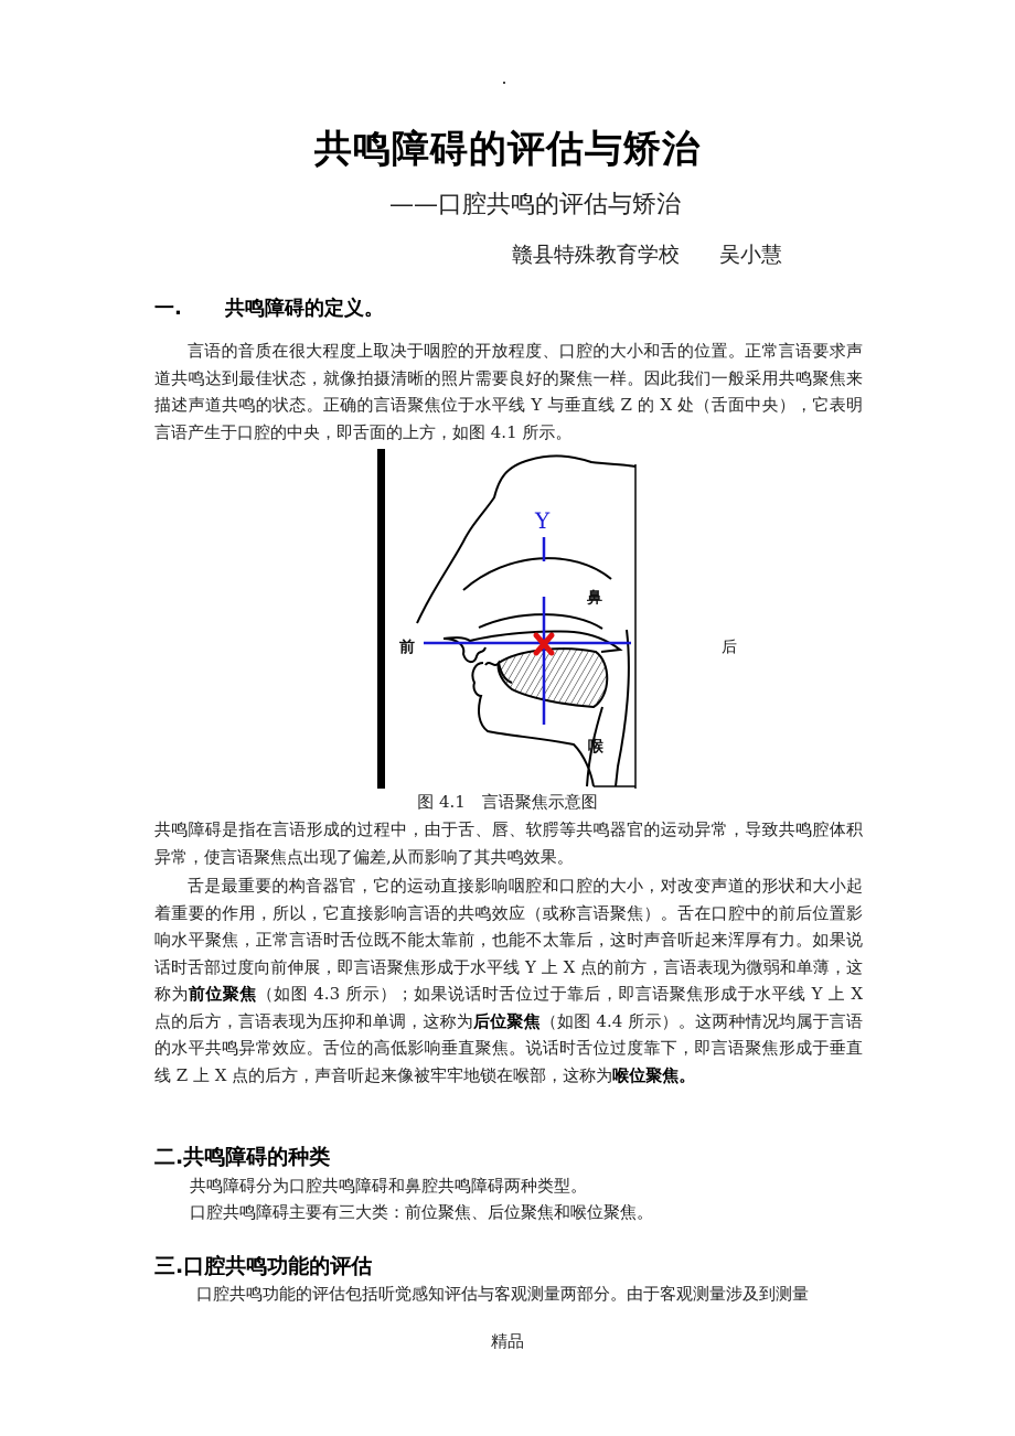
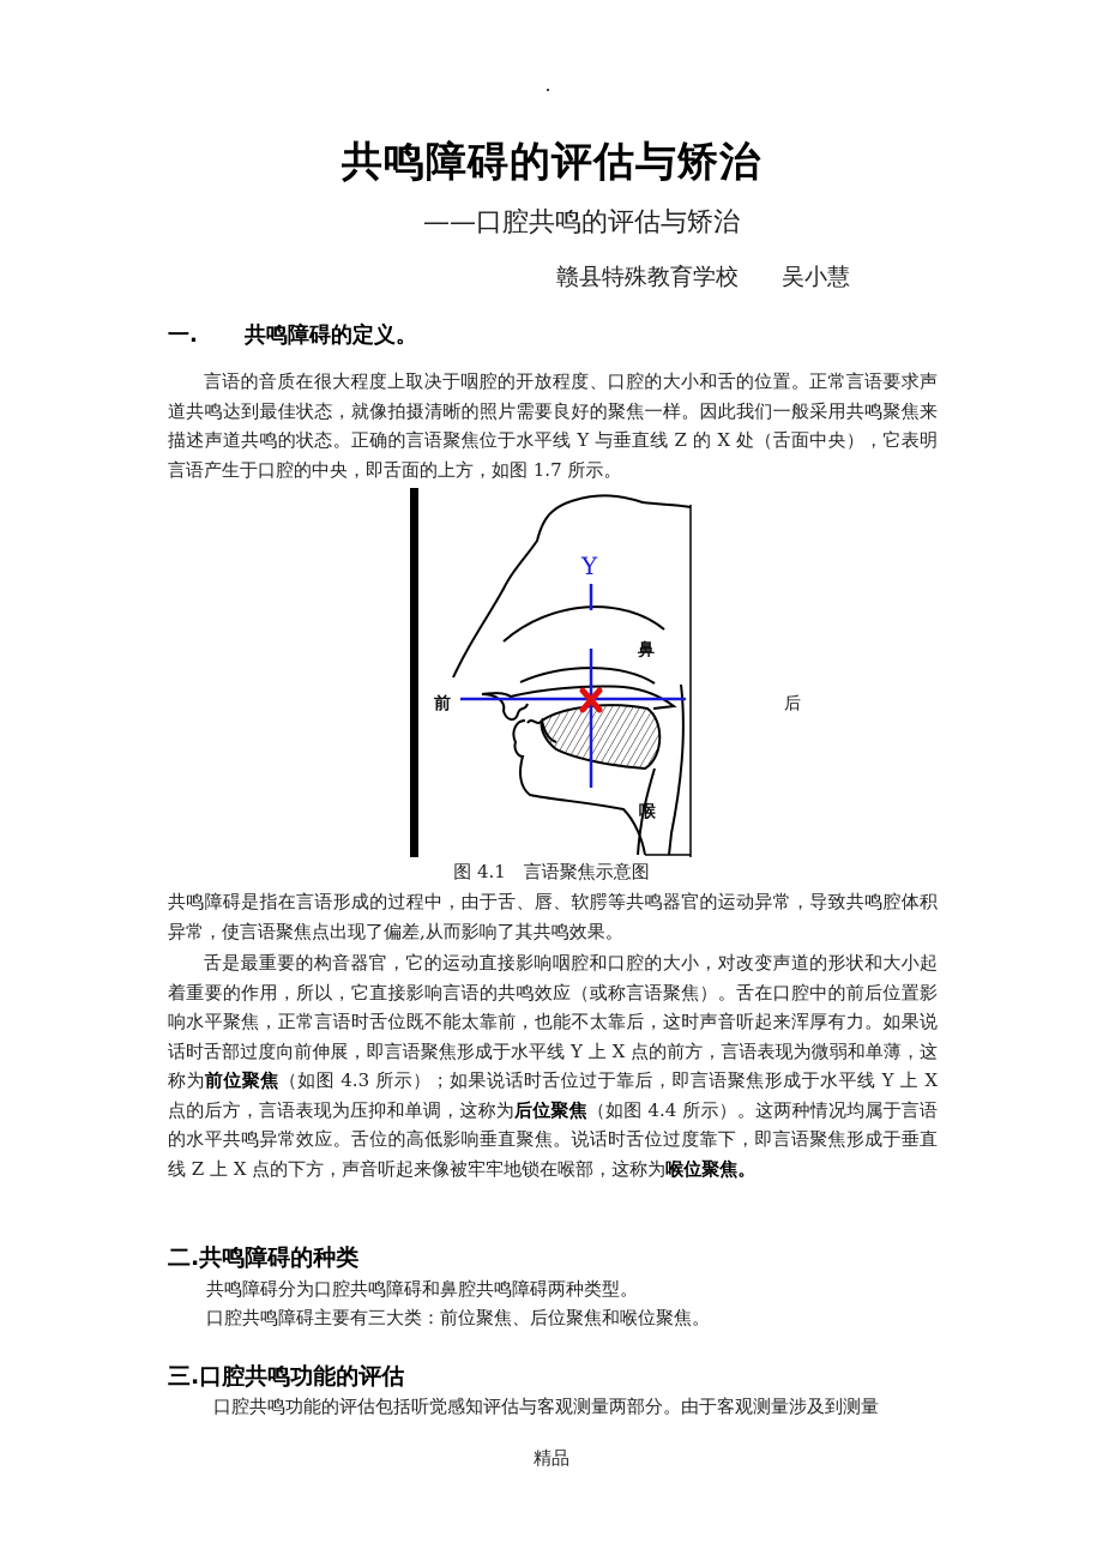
  共鸣障碍的评估与矫治
  ——口腔共鸣的评估与矫治
  赣县特殊教育学校 吴小慧
  一. 共鸣障碍的定义。
- 言语的音质在很大程度上取决于咽腔的开放程度、口腔的大小和舌的位置。正常言语要求声道共鸣达到最佳状态，就像拍摄清晰的照片需要良好的聚焦一样。因此我们一般采用共鸣聚焦来描述声道共鸣的状态。正确的言语聚焦位于水平线 Y 与垂直线 Z 的 X 处（舌面中央），它表明言语产生于口腔的中央，即舌面的上方，如图 4.1 所示。
+ 言语的音质在很大程度上取决于咽腔的开放程度、口腔的大小和舌的位置。正常言语要求声道共鸣达到最佳状态，就像拍摄清晰的照片需要良好的聚焦一样。因此我们一般采用共鸣聚焦来描述声道共鸣的状态。正确的言语聚焦位于水平线 Y 与垂直线 Z 的 X 处（舌面中央），它表明言语产生于口腔的中央，即舌面的上方，如图 1.7 所示。
  Y
  前
  后
  鼻
  喉
  图 4.1 言语聚焦示意图
  共鸣障碍是指在言语形成的过程中，由于舌、唇、软腭等共鸣器官的运动异常，导致共鸣腔体积异常，使言语聚焦点出现了偏差,从而影响了其共鸣效果。
- 舌是最重要的构音器官，它的运动直接影响咽腔和口腔的大小，对改变声道的形状和大小起着重要的作用，所以，它直接影响言语的共鸣效应（或称言语聚焦）。舌在口腔中的前后位置影响水平聚焦，正常言语时舌位既不能太靠前，也能不太靠后，这时声音听起来浑厚有力。如果说话时舌部过度向前伸展，即言语聚焦形成于水平线 Y 上 X 点的前方，言语表现为微弱和单薄，这称为前位聚焦（如图 4.3 所示）；如果说话时舌位过于靠后，即言语聚焦形成于水平线 Y 上 X 点的后方，言语表现为压抑和单调，这称为后位聚焦（如图 4.4 所示）。这两种情况均属于言语的水平共鸣异常效应。舌位的高低影响垂直聚焦。说话时舌位过度靠下，即言语聚焦形成于垂直线 Z 上 X 点的后方，声音听起来像被牢牢地锁在喉部，这称为喉位聚焦。
+ 舌是最重要的构音器官，它的运动直接影响咽腔和口腔的大小，对改变声道的形状和大小起着重要的作用，所以，它直接影响言语的共鸣效应（或称言语聚焦）。舌在口腔中的前后位置影响水平聚焦，正常言语时舌位既不能太靠前，也能不太靠后，这时声音听起来浑厚有力。如果说话时舌部过度向前伸展，即言语聚焦形成于水平线 Y 上 X 点的前方，言语表现为微弱和单薄，这称为前位聚焦（如图 4.3 所示）；如果说话时舌位过于靠后，即言语聚焦形成于水平线 Y 上 X 点的后方，言语表现为压抑和单调，这称为后位聚焦（如图 4.4 所示）。这两种情况均属于言语的水平共鸣异常效应。舌位的高低影响垂直聚焦。说话时舌位过度靠下，即言语聚焦形成于垂直线 Z 上 X 点的下方，声音听起来像被牢牢地锁在喉部，这称为喉位聚焦。
  二.共鸣障碍的种类
  共鸣障碍分为口腔共鸣障碍和鼻腔共鸣障碍两种类型。
  口腔共鸣障碍主要有三大类：前位聚焦、后位聚焦和喉位聚焦。
  三.口腔共鸣功能的评估
  口腔共鸣功能的评估包括听觉感知评估与客观测量两部分。由于客观测量涉及到测量
  精品
